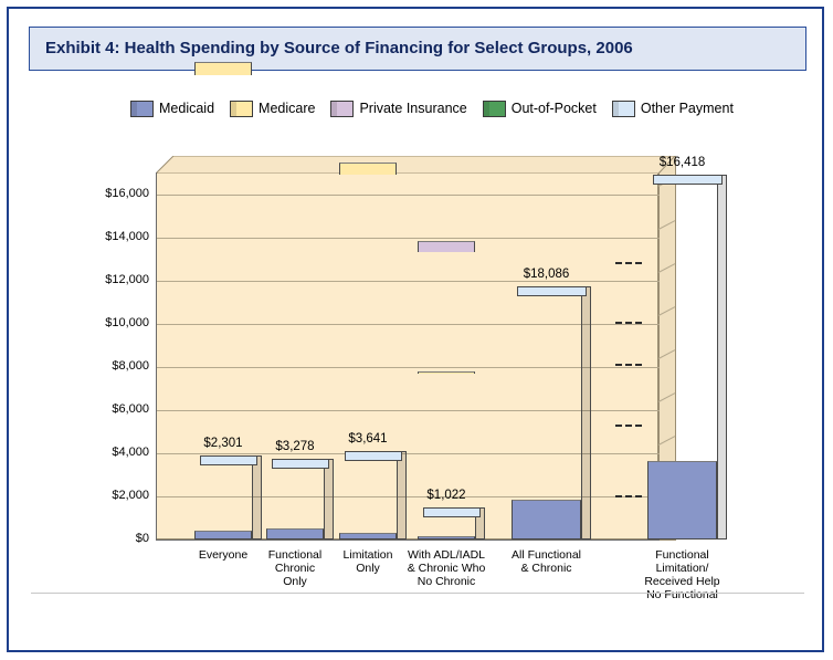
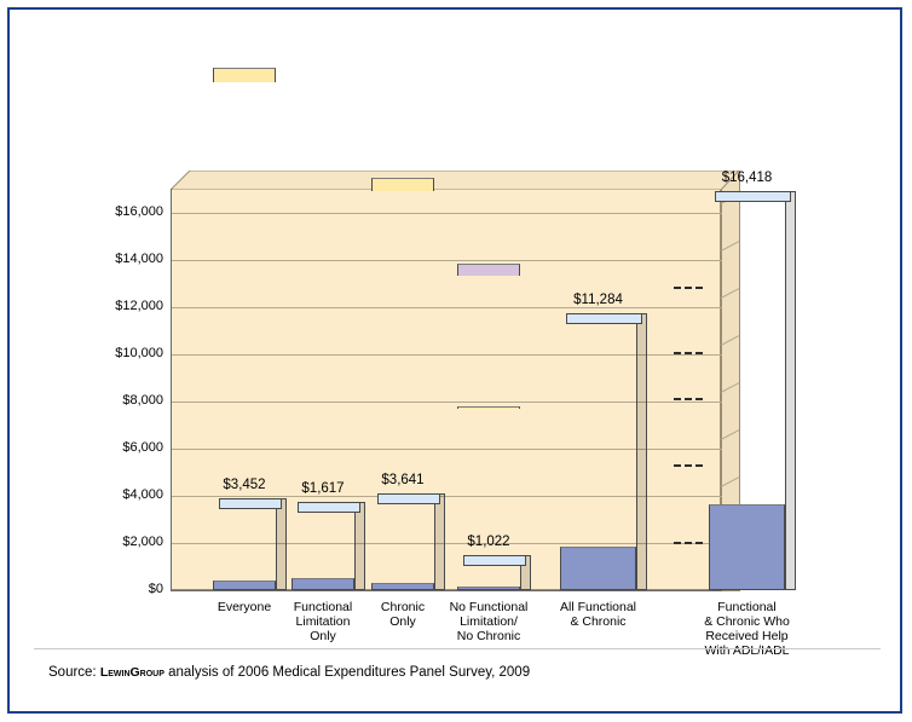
- Exhibit 4: Health Spending by Source of Financing for Select Groups, 2006
- Medicaid
- Medicare
- Private Insurance
- Out-of-Pocket
- Other Payment
  $0
  $2,000
  $4,000
  $6,000
  $8,000
  $10,000
  $12,000
  $14,000
  $16,000
- $2,301
+ $3,452
- $3,278
+ $1,617
  $3,641
  $1,022
- $18,086
+ $11,284
  $16,418
  Everyone
  Functional
- Chronic
+ Limitation
  Only
- Limitation
+ Chronic
  Only
- With ADL/IADL
+ No Functional
- & Chronic Who
+ Limitation/
  No Chronic
  All Functional
  & Chronic
  Functional
- Limitation/
+ & Chronic Who
  Received Help
- No Functional
+ With ADL/IADL
+ Source: LewinGroup analysis of 2006 Medical Expenditures Panel Survey, 2009
